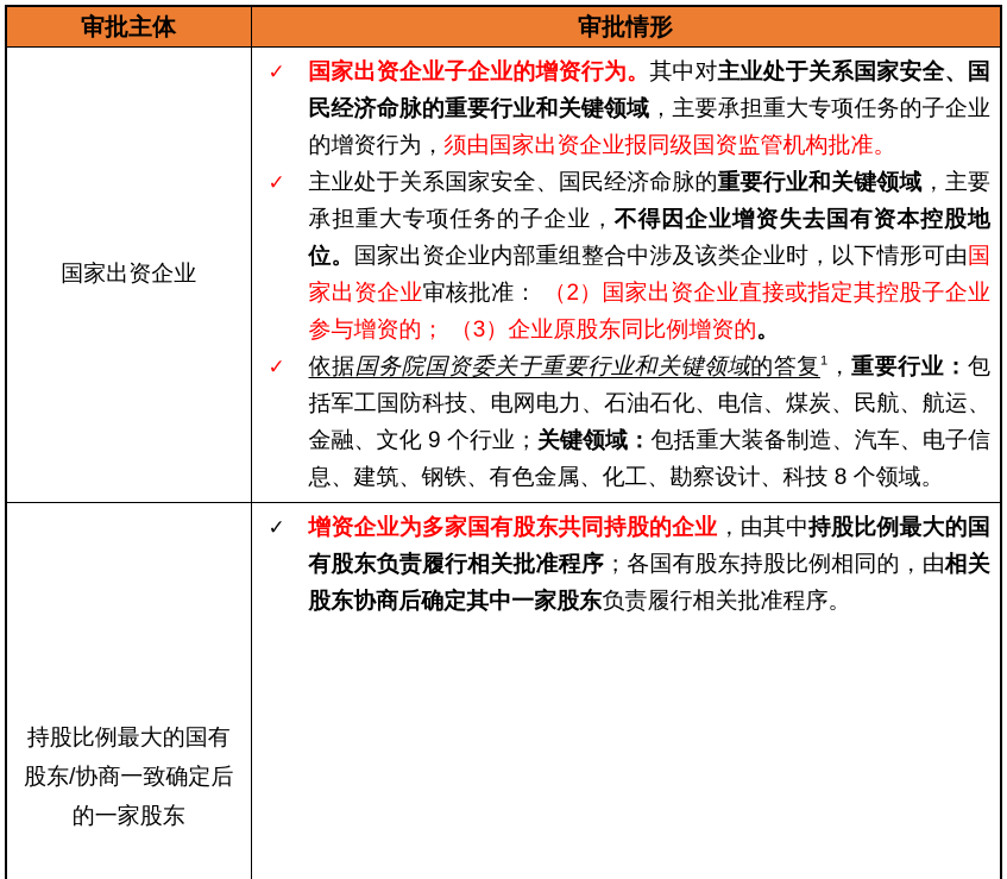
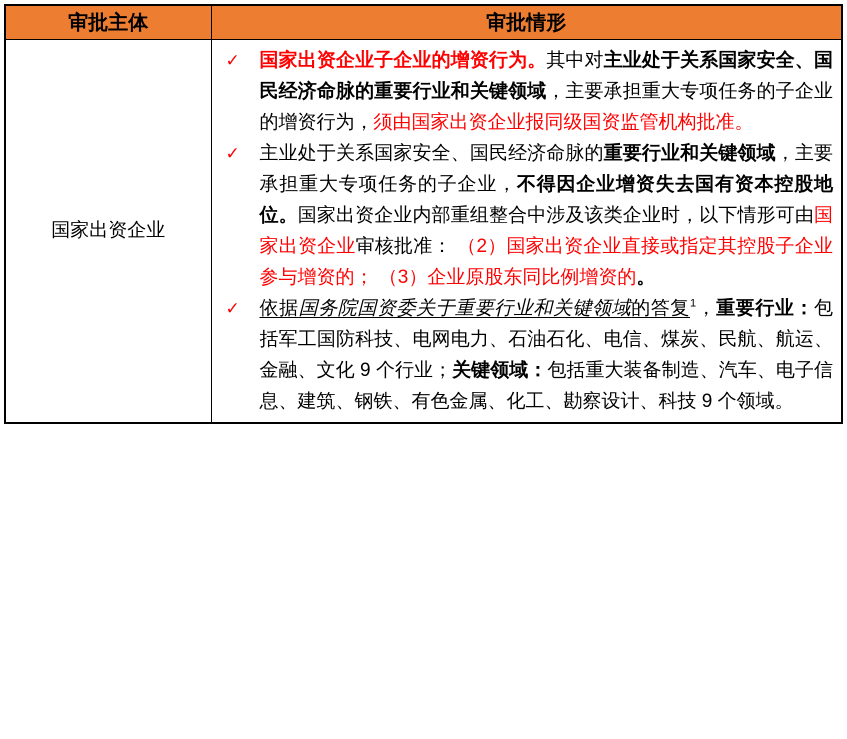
  审批主体	审批情形
- 国家出资企业	✓ 国家出资企业子企业的增资行为。其中对主业处于关系国家安全、国民经济命脉的重要行业和关键领域，主要承担重大专项任务的子企业的增资行为，须由国家出资企业报同级国资监管机构批准。✓ 主业处于关系国家安全、国民经济命脉的重要行业和关键领域，主要承担重大专项任务的子企业，不得因企业增资失去国有资本控股地位。国家出资企业内部重组整合中涉及该类企业时，以下情形可由国家出资企业审核批准： （2）国家出资企业直接或指定其控股子企业参与增资的； （3）企业原股东同比例增资的。✓ 依据国务院国资委关于重要行业和关键领域的答复1，重要行业：包括军工国防科技、电网电力、石油石化、电信、煤炭、民航、航运、金融、文化 9 个行业；关键领域：包括重大装备制造、汽车、电子信息、建筑、钢铁、有色金属、化工、勘察设计、科技 8 个领域。
+ 国家出资企业	✓ 国家出资企业子企业的增资行为。其中对主业处于关系国家安全、国民经济命脉的重要行业和关键领域，主要承担重大专项任务的子企业的增资行为，须由国家出资企业报同级国资监管机构批准。✓ 主业处于关系国家安全、国民经济命脉的重要行业和关键领域，主要承担重大专项任务的子企业，不得因企业增资失去国有资本控股地位。国家出资企业内部重组整合中涉及该类企业时，以下情形可由国家出资企业审核批准： （2）国家出资企业直接或指定其控股子企业参与增资的； （3）企业原股东同比例增资的。✓ 依据国务院国资委关于重要行业和关键领域的答复1，重要行业：包括军工国防科技、电网电力、石油石化、电信、煤炭、民航、航运、金融、文化 9 个行业；关键领域：包括重大装备制造、汽车、电子信息、建筑、钢铁、有色金属、化工、勘察设计、科技 9 个领域。
- 持股比例最大的国有股东/协商一致确定后的一家股东	✓ 增资企业为多家国有股东共同持股的企业，由其中持股比例最大的国有股东负责履行相关批准程序；各国有股东持股比例相同的，由相关股东协商后确定其中一家股东负责履行相关批准程序。
